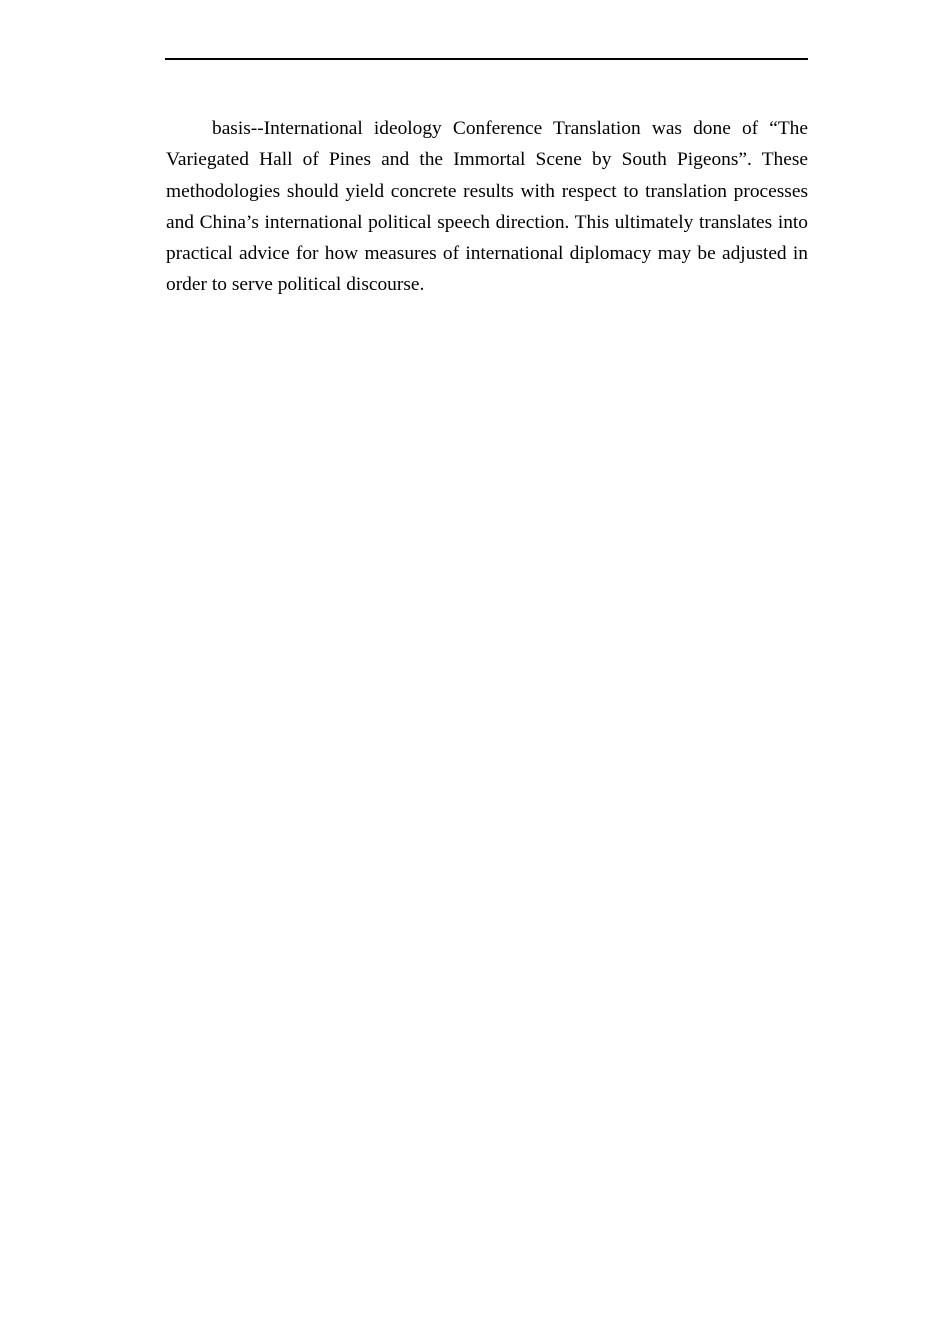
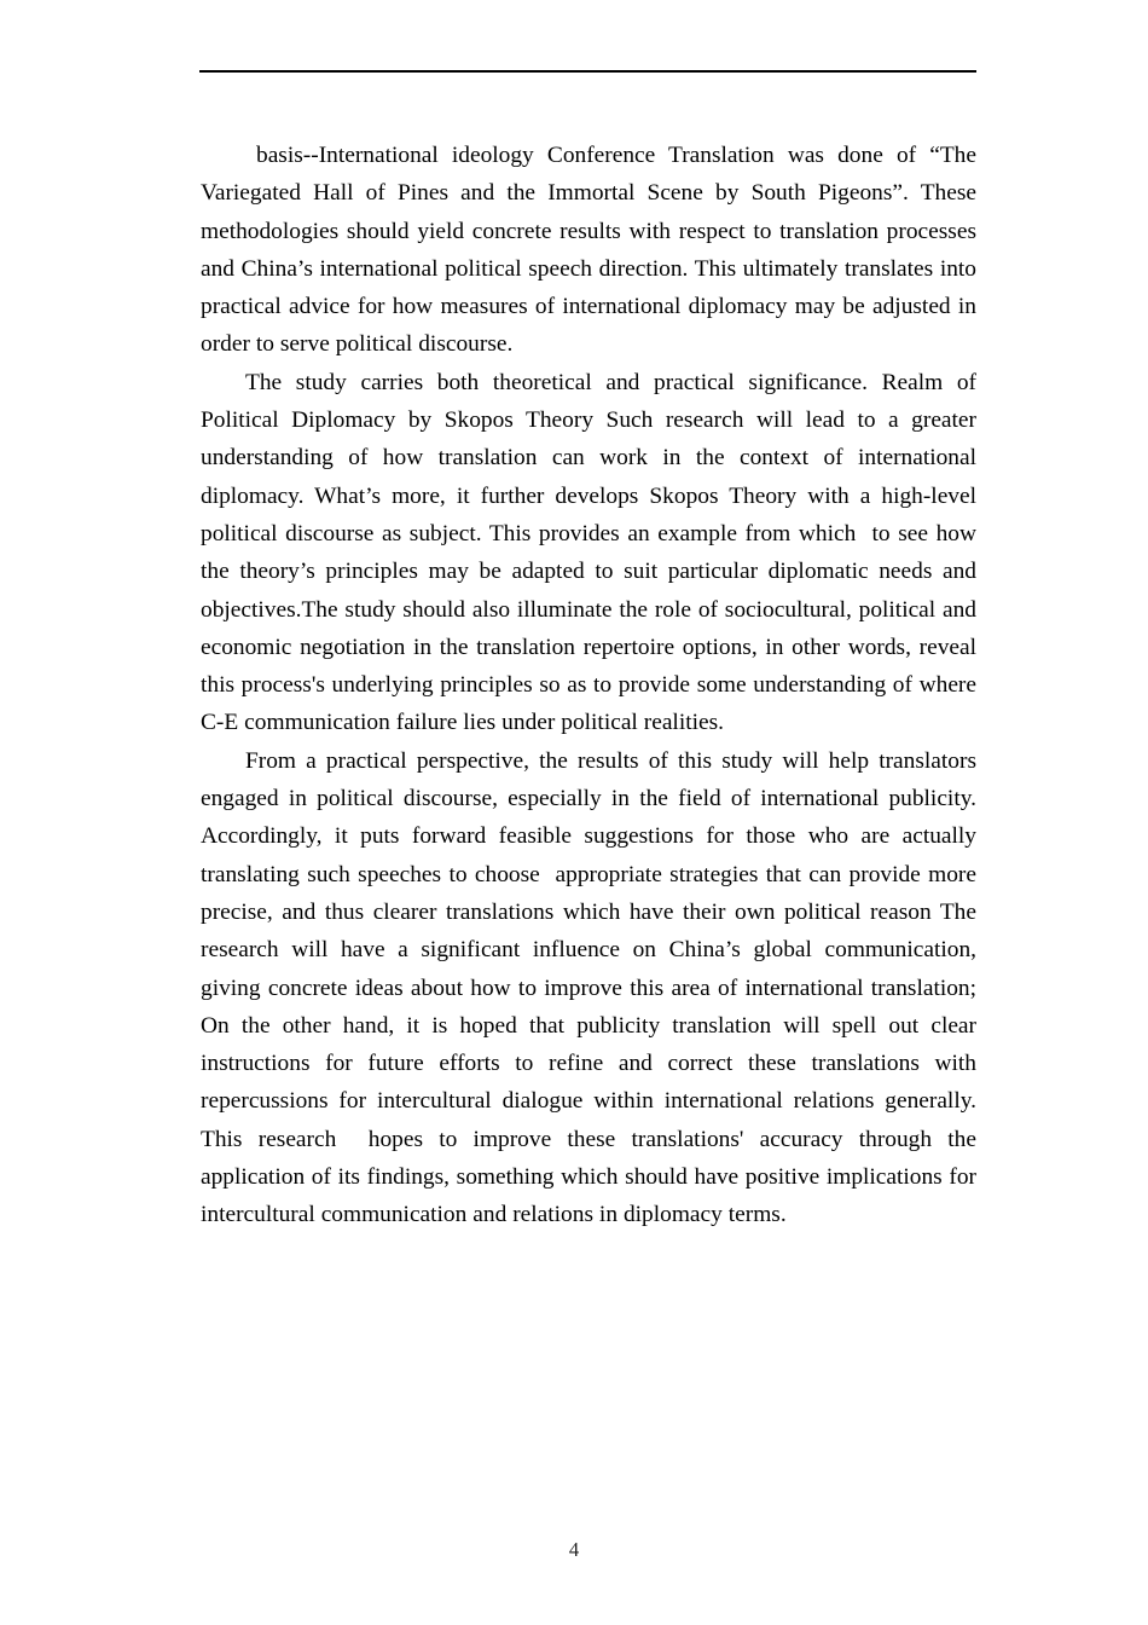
  basis--International ideology Conference Translation was done of “The Variegated Hall of Pines and the Immortal Scene by South Pigeons”. These methodologies should yield concrete results with respect to translation processes and China’s international political speech direction. This ultimately translates into practical advice for how measures of international diplomacy may be adjusted in order to serve political discourse.
+ The study carries both theoretical and practical significance. Realm of Political Diplomacy by Skopos Theory Such research will lead to a greater understanding of how translation can work in the context of international diplomacy. What’s more, it further develops Skopos Theory with a high-level political discourse as subject. This provides an example from which to see how the theory’s principles may be adapted to suit particular diplomatic needs and objectives.The study should also illuminate the role of sociocultural, political and economic negotiation in the translation repertoire options, in other words, reveal this process's underlying principles so as to provide some understanding of where C-E communication failure lies under political realities.
+ From a practical perspective, the results of this study will help translators engaged in political discourse, especially in the field of international publicity. Accordingly, it puts forward feasible suggestions for those who are actually translating such speeches to choose appropriate strategies that can provide more precise, and thus clearer translations which have their own political reason The research will have a significant influence on China’s global communication, giving concrete ideas about how to improve this area of international translation; On the other hand, it is hoped that publicity translation will spell out clear instructions for future efforts to refine and correct these translations with repercussions for intercultural dialogue within international relations generally. This research hopes to improve these translations' accuracy through the application of its findings, something which should have positive implications for intercultural communication and relations in diplomacy terms.
+ 4
